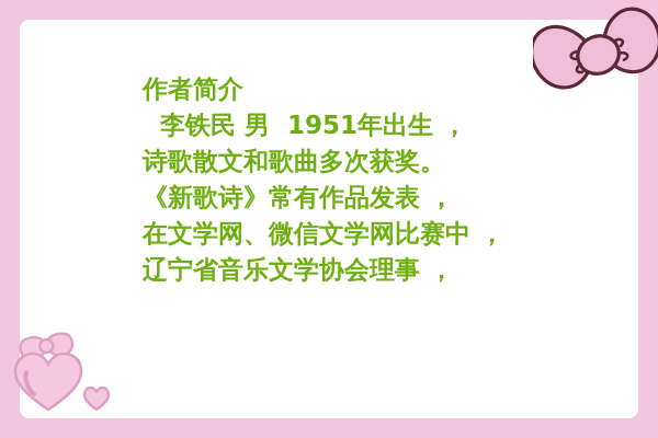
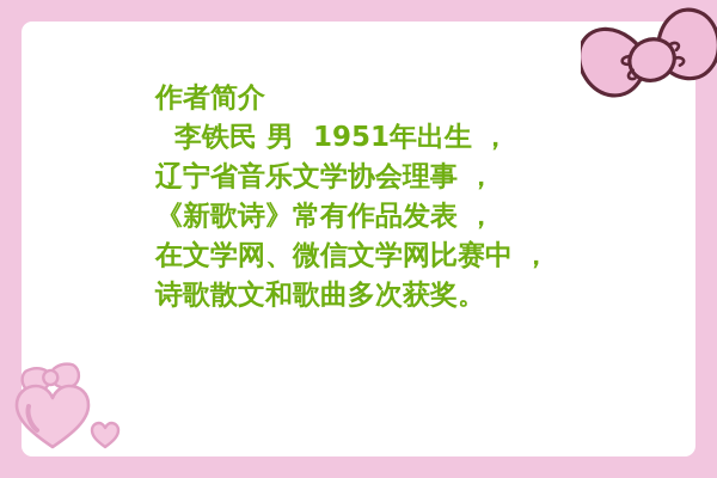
  作者简介
  李铁民 男 1951年出生 ，
- 诗歌散文和歌曲多次获奖。
+ 辽宁省音乐文学协会理事 ，
  《新歌诗》常有作品发表 ，
  在文学网、微信文学网比赛中 ，
- 辽宁省音乐文学协会理事 ，
+ 诗歌散文和歌曲多次获奖。
